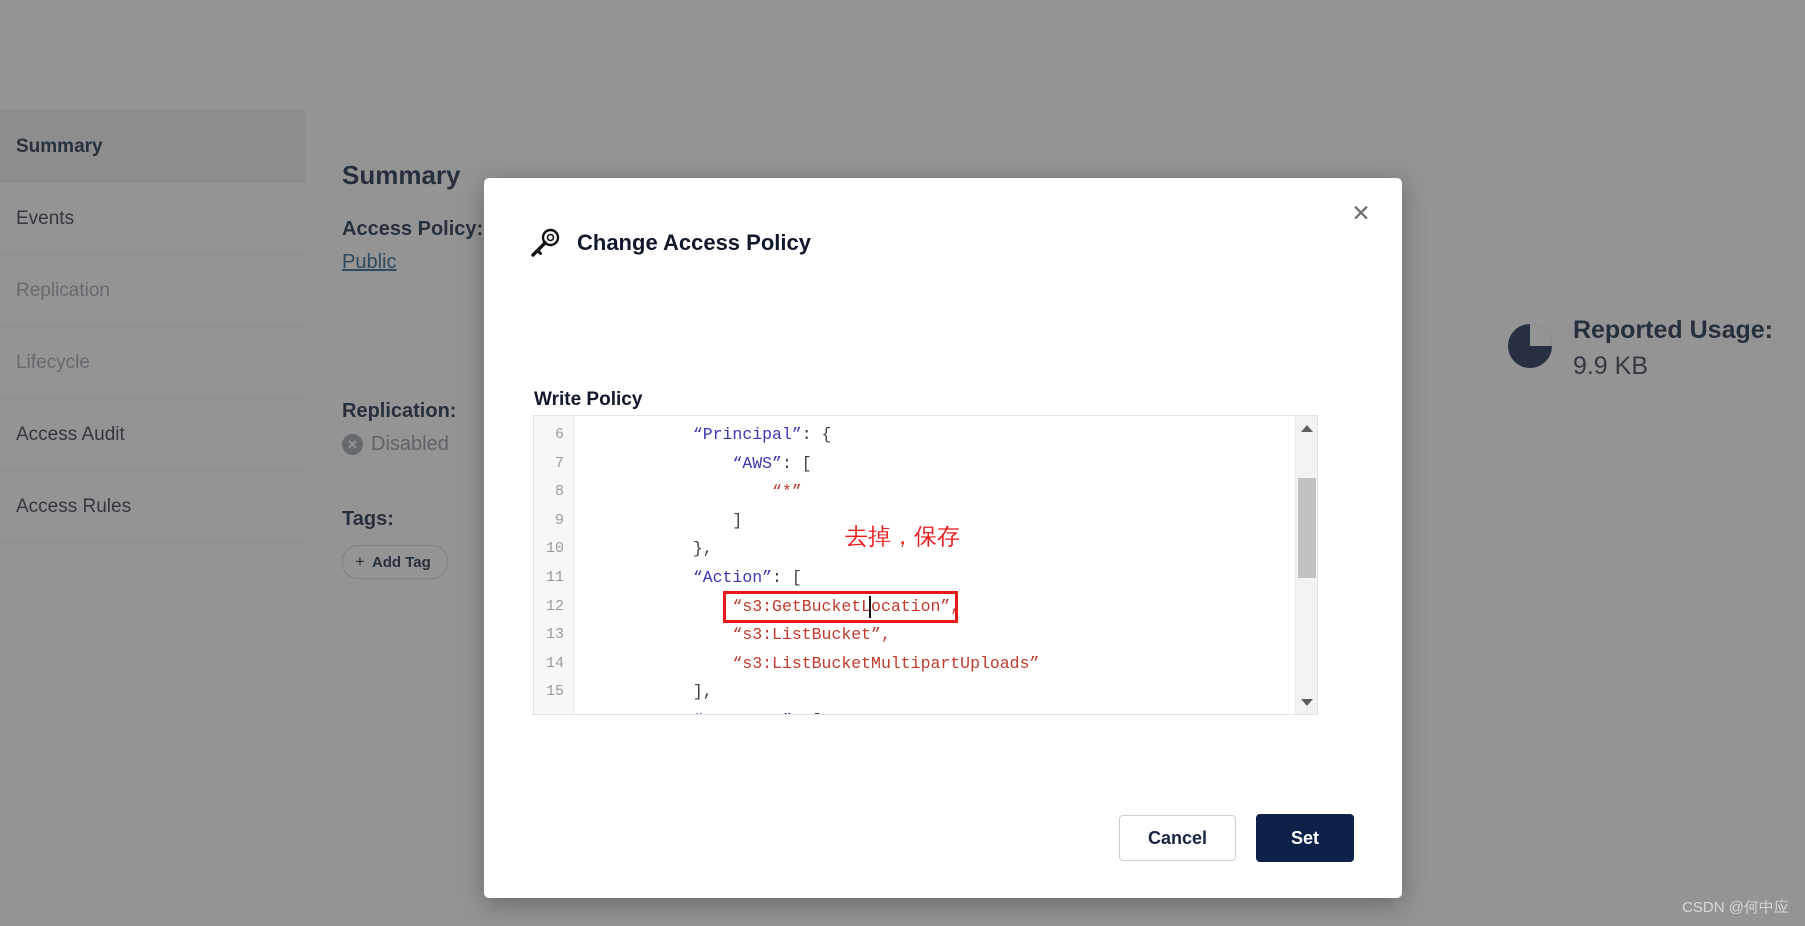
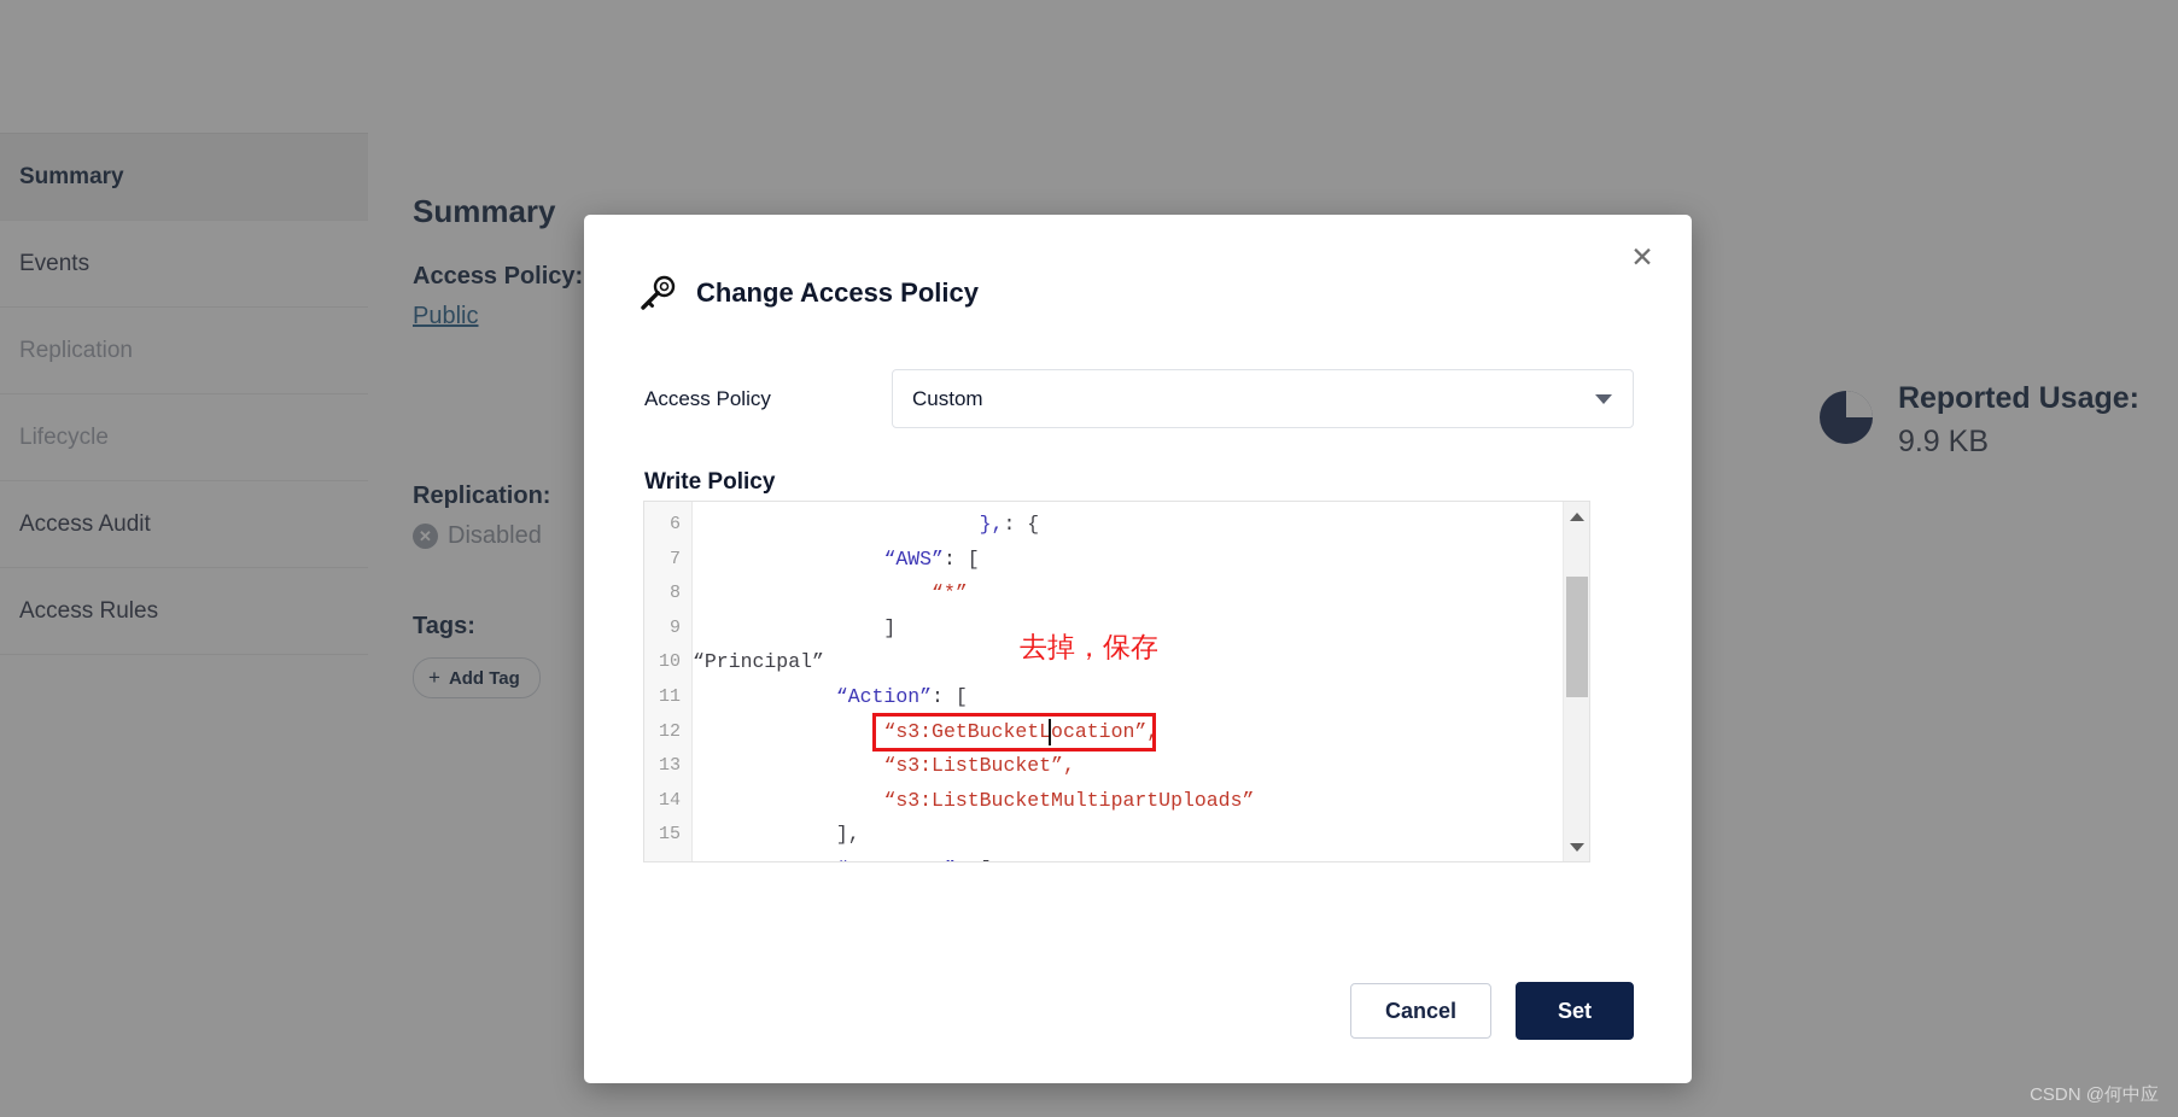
  Summary
  Events
  Replication
  Lifecycle
  Access Audit
  Access Rules
  Summary
  Access Policy:
  Public
  Replication:
  ✕
  Disabled
  Tags:
  +
  Add Tag
  Reported Usage:
  9.9 KB
  ✕
  Change Access Policy
+ Access Policy
+ Custom
  Write Policy
  6
  7
  8
  9
  10
  11
  12
  13
  14
  15
- “Principal”: {
+ },: {
  “AWS”: [
  “*”
  ]
- },
+ “Principal”
  “Action”: [
  “s3:GetBucketLocation”,
  “s3:ListBucket”,
  “s3:ListBucketMultipartUploads”
  ],
  Cancel
  Set
  去掉，保存
  CSDN @何中应
